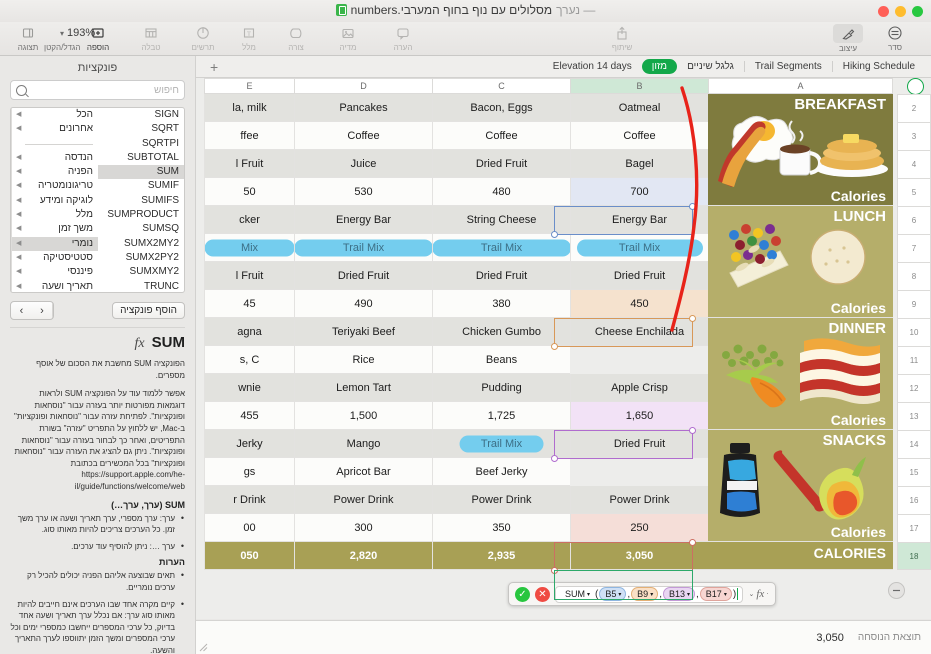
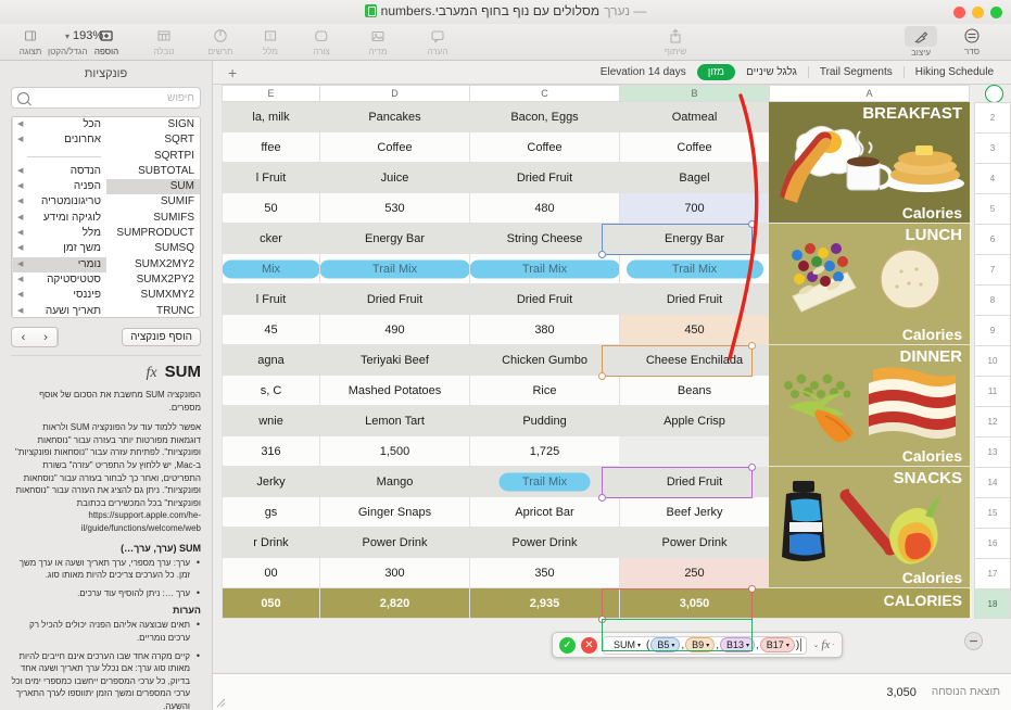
  — נערך
  מסלולים עם נוף בחוף המערבי.numbers
  סדר
  עיצוב
  שיתוף
  הערה
  מדיה
  צורה
  מלל
  תרשים
  טבלה
  הוספה
  תצוגה
  ▾
  193%
  הגדל/הקטן
  פונקציות
  SIGN
  SQRT
  SQRTPI
  SUBTOTAL
  SUM
  SUMIF
  SUMIFS
  SUMPRODUCT
  SUMSQ
  SUMX2MY2
  SUMX2PY2
  SUMXMY2
  TRUNC
  הכל
  אחרונים
  הנדסה
  הפניה
  טריגונומטריה
  לוגיקה ומידע
  מלל
  משך זמן
  נומרי
  סטטיסטיקה
  פיננסי
  תאריך ושעה
  הוסף פונקציה
  ‹
  ›
  SUM
  fx
  הפונקציה SUM מחשבת את הסכום של אוסף מספרים.
  אפשר ללמוד עוד על הפונקציה SUM ולראות דוגמאות מפורטות יותר בעזרה עבור "נוסחאות ופונקציות". לפתיחת עזרה עבור "נוסחאות ופונקציות" ב‑Mac, יש ללחוץ על התפריט "עזרה" בשורת התפריטים, ואחר כך לבחור בעזרה עבור "נוסחאות ופונקציות". ניתן גם להציג את העזרה עבור "נוסחאות ופונקציות" בכל המכשירים בכתובת https://support.apple.com/he-il/guide/functions/welcome/web
  SUM (ערך, ערך…)
  ערך: ערך מספרי, ערך תאריך ושעה או ערך משך זמן. כל הערכים צריכים להיות מאותו סוג.
  ערך …: ניתן להוסיף עוד ערכים.
  הערות
  תאים שבוצעה אליהם הפניה יכולים להכיל רק ערכים נומריים.
  קיים מקרה אחד שבו הערכים אינם חייבים להיות מאותו סוג ערך: אם נכלל ערך תאריך ושעה אחד בדיוק, כל ערכי המספרים ייחשבו כמספרי ימים וכל ערכי המספרים ומשך הזמן יתווספו לערך התאריך והשעה.
  Hiking Schedule
  Trail Segments
  גלגל שיניים
  מזון
  Elevation 14 days
  +
  E
  D
  C
  B
  A
  2
  3
  4
  5
  6
  7
  8
  9
  10
  11
  12
  13
  14
  15
  16
  17
  18
  la, milk
  Pancakes
  Bacon, Eggs
  Oatmeal
  BREAKFAST
  Calories
  ffee
  Coffee
  Coffee
  Coffee
  l Fruit
  Juice
  Dried Fruit
  Bagel
  50
  530
  480
  700
  cker
  Energy Bar
  String Cheese
  Energy Bar
  LUNCH
  Calories
  Mix
  Trail Mix
  Trail Mix
  Trail Mix
  l Fruit
  Dried Fruit
  Dried Fruit
  Dried Fruit
  45
  490
  380
  450
  agna
  Teriyaki Beef
  Chicken Gumbo
  Cheese Enchilada
  DINNER
  Calories
  s, C
+ Mashed Potatoes
  Rice
  Beans
  wnie
  Lemon Tart
  Pudding
  Apple Crisp
- 455
+ 316
  1,500
  1,725
- 1,650
  Jerky
  Mango
  Trail Mix
  Dried Fruit
  SNACKS
  Calories
  gs
+ Ginger Snaps
  Apricot Bar
  Beef Jerky
  r Drink
  Power Drink
  Power Drink
  Power Drink
  00
  300
  350
  250
  050
  2,820
  2,935
  3,050
  CALORIES
  ✓
  ✕
  SUM
  (
  B5
  ,
  B9
  ,
  B13
  ,
  B17
  )
  ⌄
  fx
  ·
  תוצאת הנוסחה
  3,050
